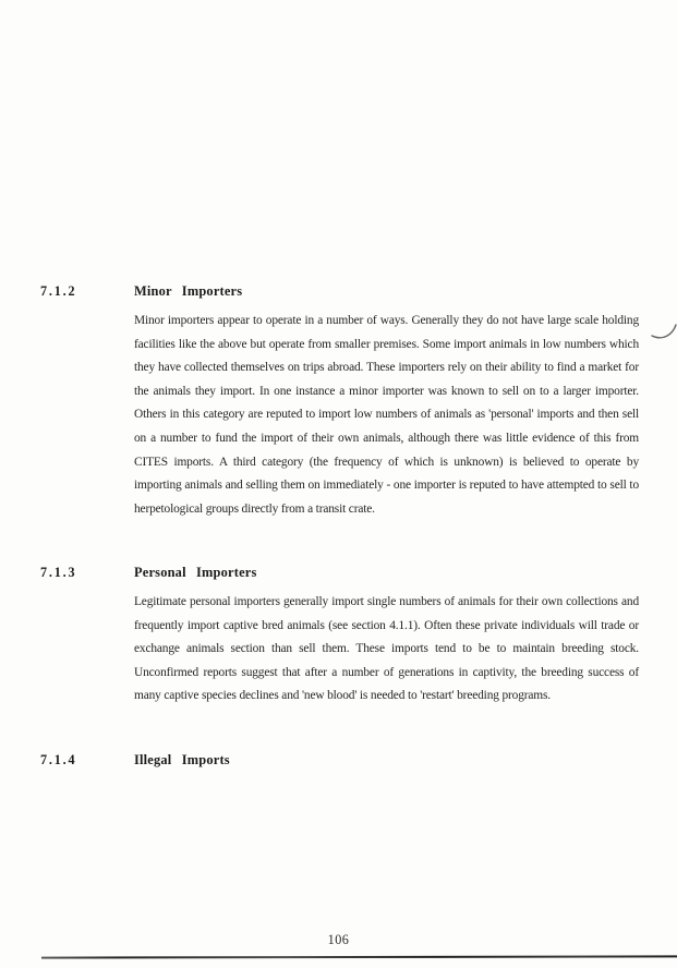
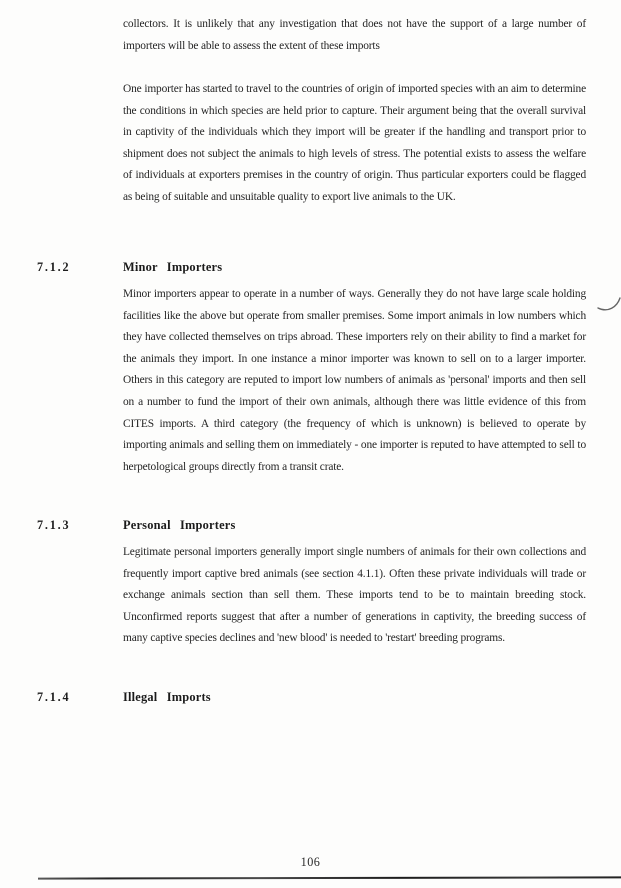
+ collectors. It is unlikely that any investigation that does not have the support of a large number of importers will be able to assess the extent of these imports
+ One importer has started to travel to the countries of origin of imported species with an aim to determine the conditions in which species are held prior to capture. Their argument being that the overall survival in captivity of the individuals which they import will be greater if the handling and transport prior to shipment does not subject the animals to high levels of stress. The potential exists to assess the welfare of individuals at exporters premises in the country of origin. Thus particular exporters could be flagged as being of suitable and unsuitable quality to export live animals to the UK.
  7.1.2
  Minor Importers
  Minor importers appear to operate in a number of ways. Generally they do not have large scale holding facilities like the above but operate from smaller premises. Some import animals in low numbers which they have collected themselves on trips abroad. These importers rely on their ability to find a market for the animals they import. In one instance a minor importer was known to sell on to a larger importer. Others in this category are reputed to import low numbers of animals as 'personal' imports and then sell on a number to fund the import of their own animals, although there was little evidence of this from CITES imports. A third category (the frequency of which is unknown) is believed to operate by importing animals and selling them on immediately - one importer is reputed to have attempted to sell to herpetological groups directly from a transit crate.
  7.1.3
  Personal Importers
  Legitimate personal importers generally import single numbers of animals for their own collections and frequently import captive bred animals (see section 4.1.1). Often these private individuals will trade or exchange animals section than sell them. These imports tend to be to maintain breeding stock. Unconfirmed reports suggest that after a number of generations in captivity, the breeding success of many captive species declines and 'new blood' is needed to 'restart' breeding programs.
  7.1.4
  Illegal Imports
  106
